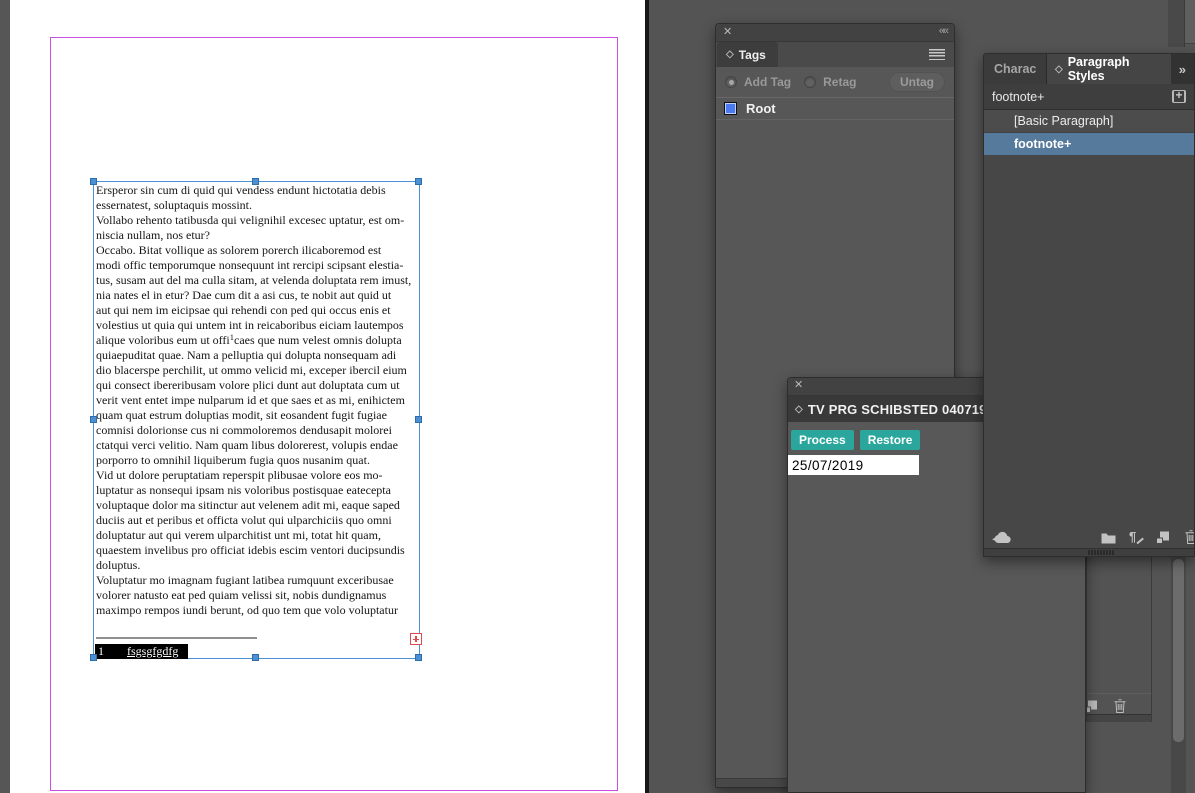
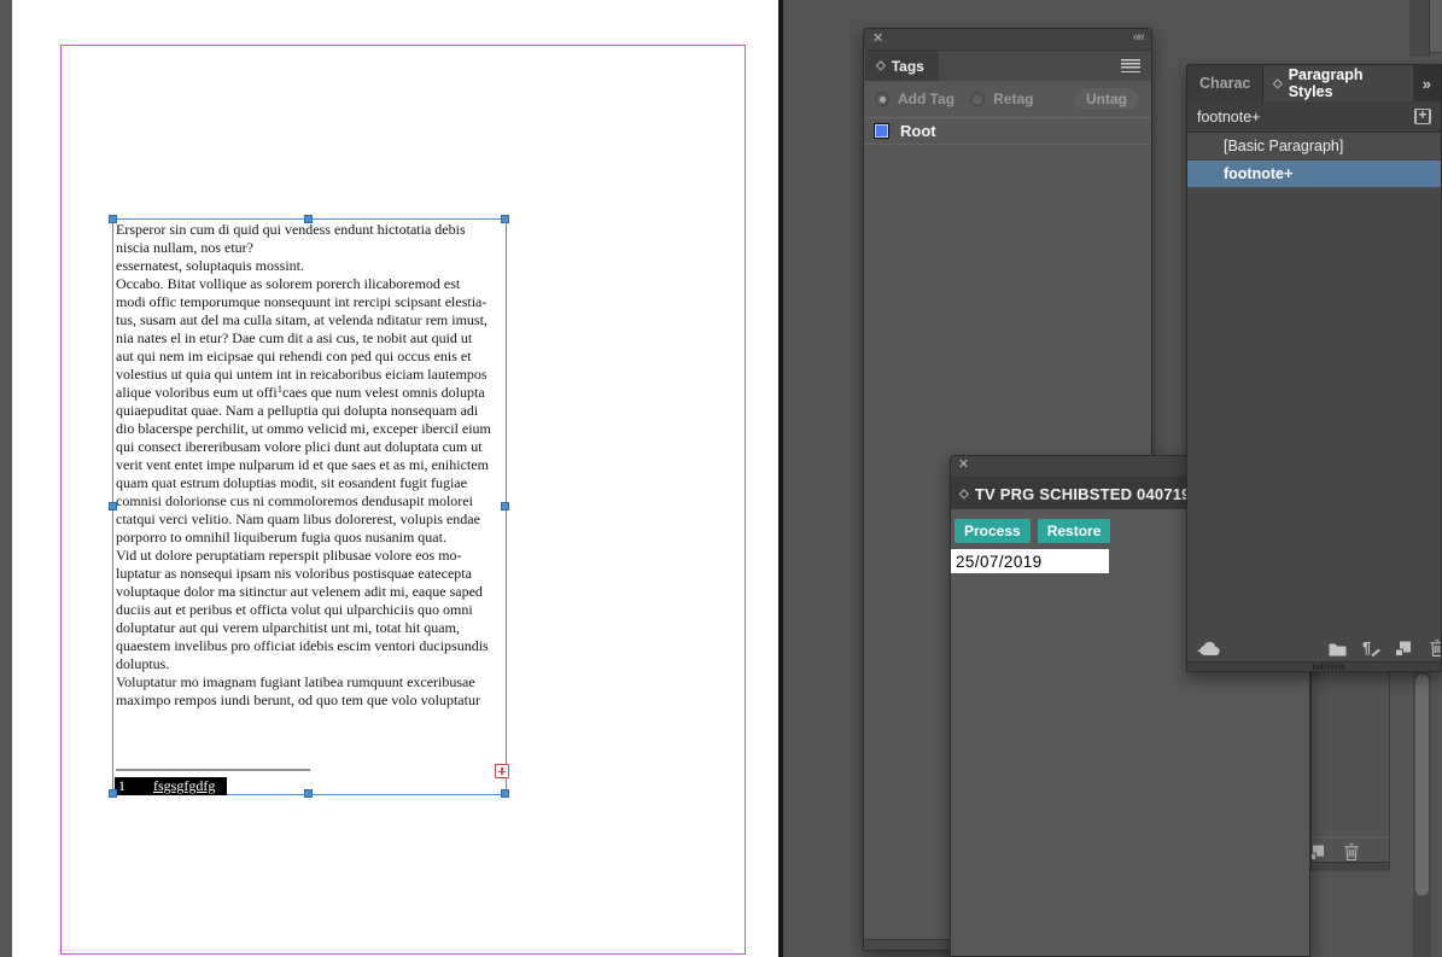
  Ersperor sin cum di quid qui vendess endunt hictotatia debis
- essernatest, soluptaquis mossint.
+ niscia nullam, nos etur?
- Vollabo rehento tatibusda qui velignihil excesec uptatur, est om-
- niscia nullam, nos etur?
+ essernatest, soluptaquis mossint.
  Occabo. Bitat vollique as solorem porerch ilicaboremod est
  modi offic temporumque nonsequunt int rercipi scipsant elestia-
- tus, susam aut del ma culla sitam, at velenda doluptata rem imust,
+ tus, susam aut del ma culla sitam, at velenda nditatur rem imust,
  nia nates el in etur? Dae cum dit a asi cus, te nobit aut quid ut
  aut qui nem im eicipsae qui rehendi con ped qui occus enis et
  volestius ut quia qui untem int in reicaboribus eiciam lautempos
  alique voloribus eum ut offi1caes que num velest omnis dolupta
  quiaepuditat quae. Nam a pelluptia qui dolupta nonsequam adi
  dio blacerspe perchilit, ut ommo velicid mi, exceper ibercil eium
  qui consect ibereribusam volore plici dunt aut doluptata cum ut
  verit vent entet impe nulparum id et que saes et as mi, enihictem
  quam quat estrum doluptias modit, sit eosandent fugit fugiae
  comnisi dolorionse cus ni commoloremos dendusapit molorei
  ctatqui verci velitio. Nam quam libus dolorerest, volupis endae
  porporro to omnihil liquiberum fugia quos nusanim quat.
  Vid ut dolore peruptatiam reperspit plibusae volore eos mo-
  luptatur as nonsequi ipsam nis voloribus postisquae eatecepta
  voluptaque dolor ma sitinctur aut velenem adit mi, eaque saped
  duciis aut et peribus et officta volut qui ulparchiciis quo omni
  doluptatur aut qui verem ulparchitist unt mi, totat hit quam,
  quaestem invelibus pro officiat idebis escim ventori ducipsundis
  doluptus.
  Voluptatur mo imagnam fugiant latibea rumquunt exceribusae
- volorer natusto eat ped quiam velissi sit, nobis dundignamus
  maximpo rempos iundi berunt, od quo tem que volo voluptatur
  1
  fsgsgfgdfg
  ✕
  ««
  ◇
  Tags
  Add Tag
  Retag
  Untag
  Root
  ✕
  ◇
  TV PRG SCHIBSTED 04071
  Process
  Restore
  25/07/2019
  Charac
  ◇
  Paragraph Styles
  »
  footnote+
  [Basic Paragraph]
  footnote+
  ¶
